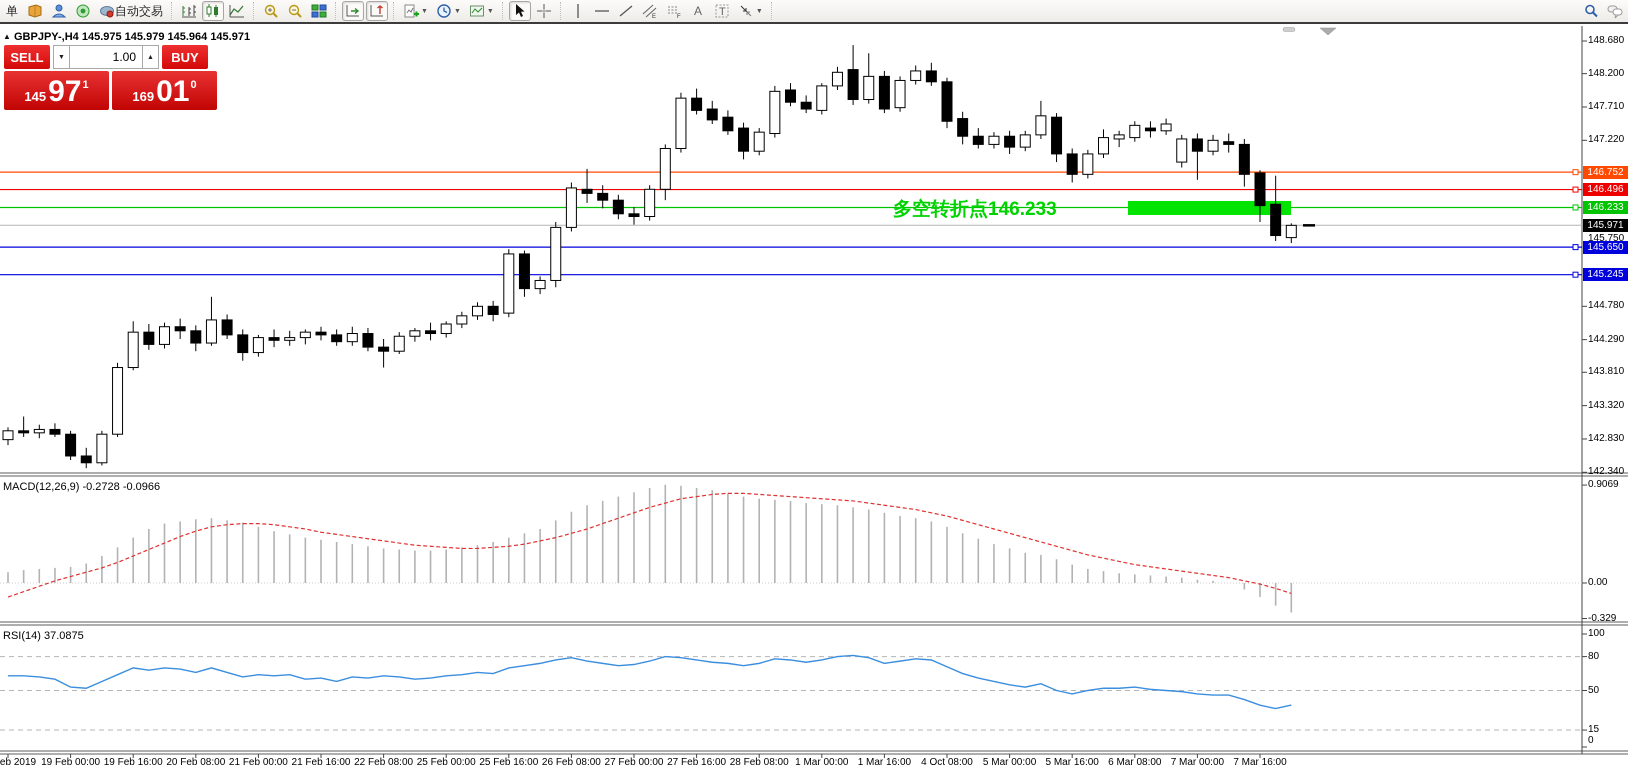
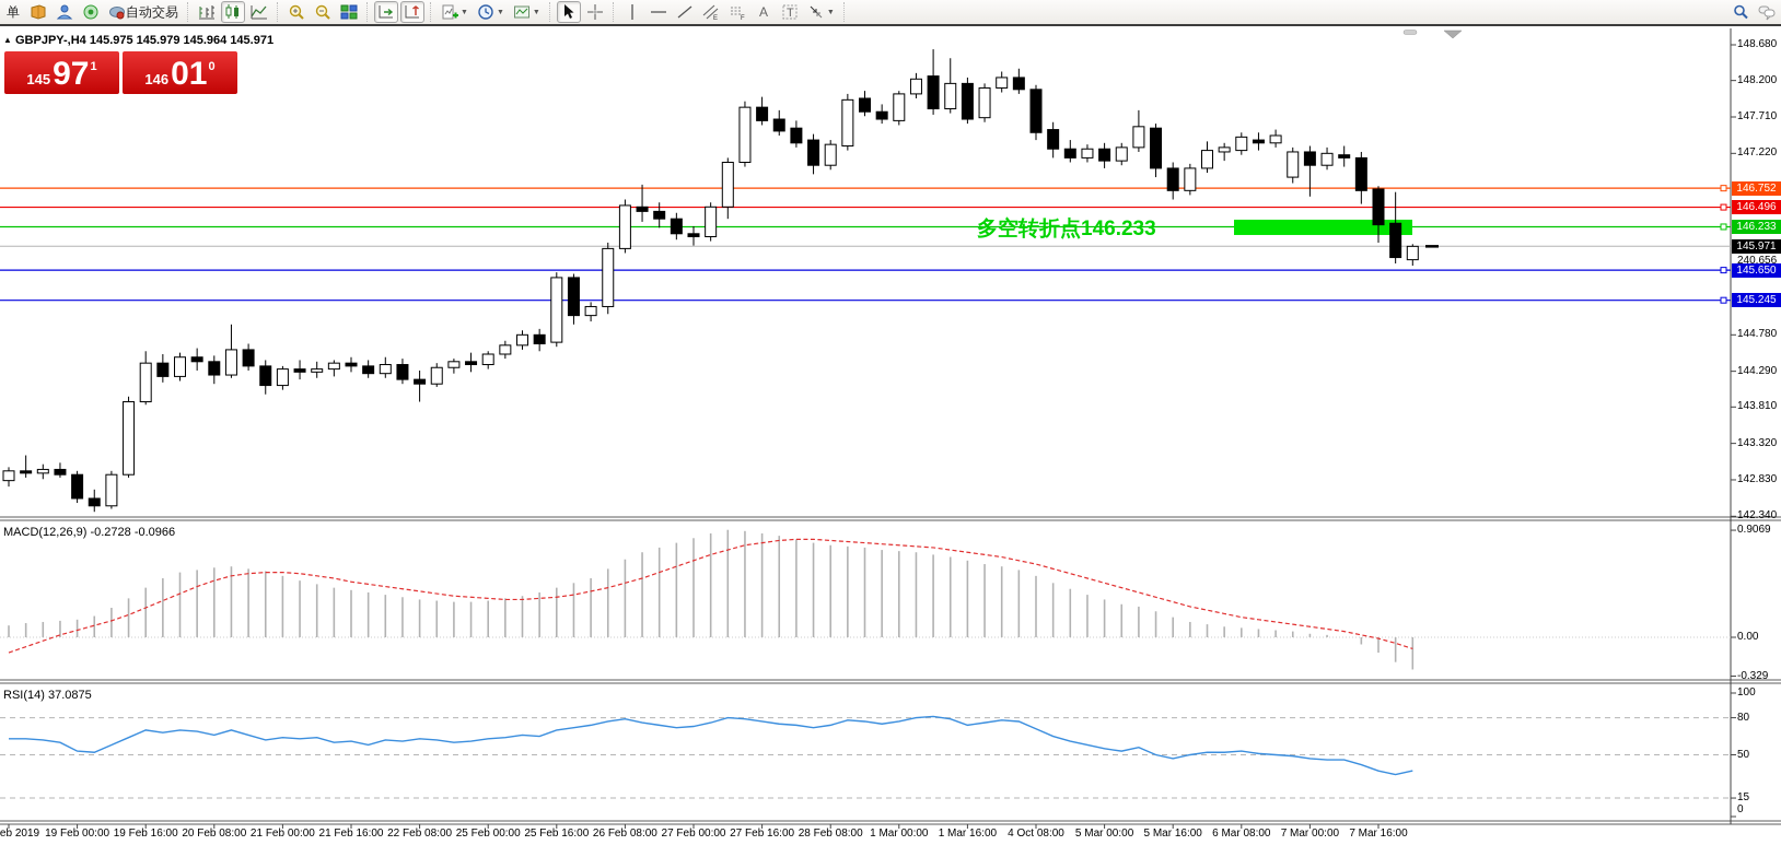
  单
  自动交易
  A
  T
  ▲
  GBPJPY-,H4 145.975 145.979 145.964 145.971
- SELL
- 1.00
- BUY
  145
  97
  1
- 169
+ 146
  01
  0
  多空转折点146.233
  MACD(12,26,9) -0.2728 -0.0966
  RSI(14) 37.0875
  148.680
  148.200
  147.710
  147.220
  144.780
  144.290
  143.810
  143.320
  142.830
  142.340
- 145.750
+ 240.656
  146.752
  146.496
  146.233
  145.650
  145.245
  145.971
  0.9069
  0.00
  -0.329
  100
  80
  50
  15
  0
  19 Feb 00:00
  19 Feb 16:00
  20 Feb 08:00
  21 Feb 00:00
  21 Feb 16:00
  22 Feb 08:00
  25 Feb 00:00
  25 Feb 16:00
  26 Feb 08:00
  27 Feb 00:00
  27 Feb 16:00
  28 Feb 08:00
  1 Mar 00:00
  1 Mar 16:00
  4 Oct 08:00
  5 Mar 00:00
  5 Mar 16:00
  6 Mar 08:00
  7 Mar 00:00
  7 Mar 16:00
